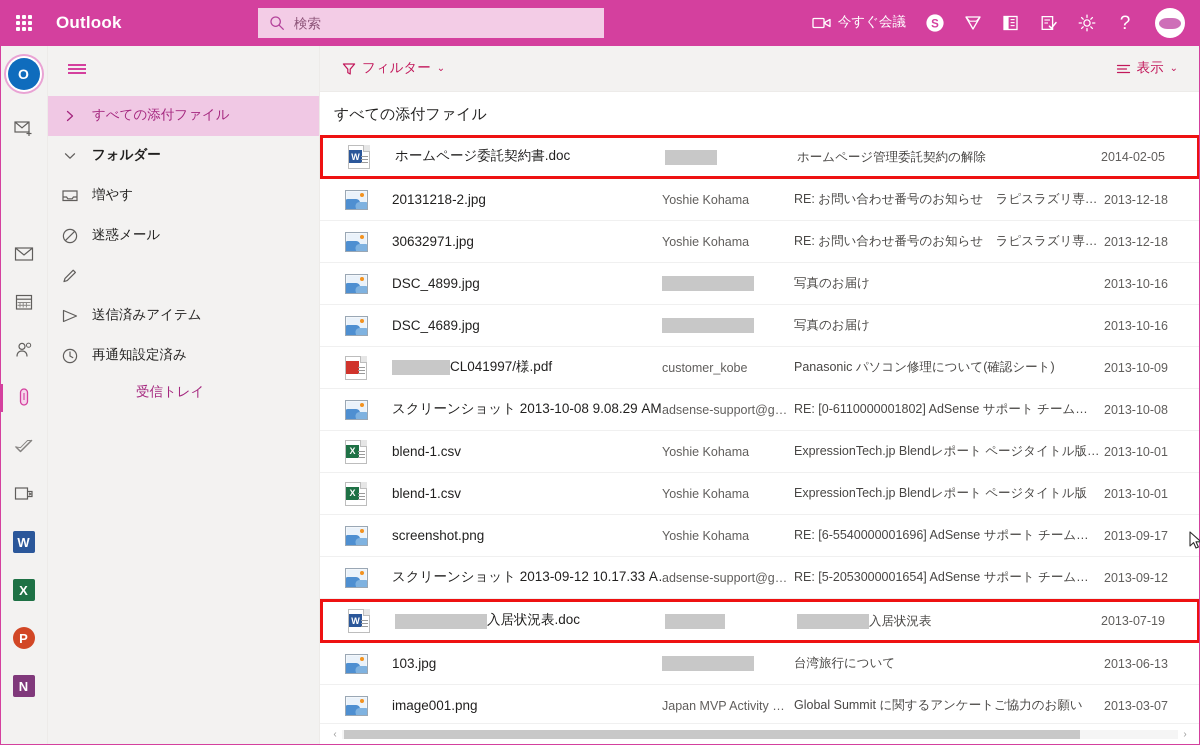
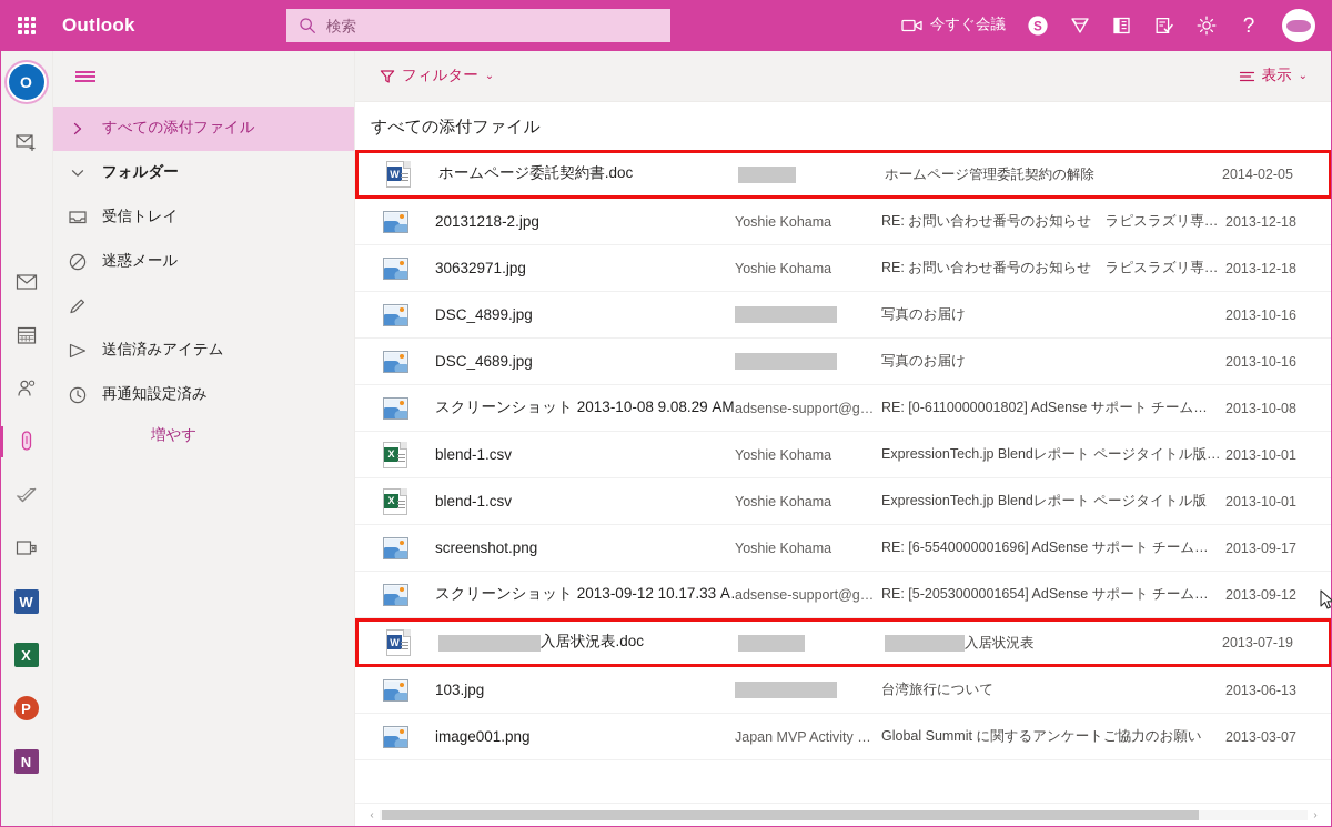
  Outlook
  検索
  今すぐ会議
  S
  ?
  O
  W
  X
  P
  N
  すべての添付ファイル
  フォルダー
- 増やす
+ 受信トレイ
  迷惑メール
  送信済みアイテム
  再通知設定済み
- 受信トレイ
+ 増やす
  フィルター
  ⌄
  表示
  ⌄
  すべての添付ファイル
  W
  ホームページ委託契約書.doc
  ホームページ管理委託契約の解除
  2014-02-05
  20131218-2.jpg
  Yoshie Kohama
  RE: お問い合わせ番号のお知らせ ラピスラズリ専…
  2013-12-18
  30632971.jpg
  Yoshie Kohama
  RE: お問い合わせ番号のお知らせ ラピスラズリ専…
  2013-12-18
  DSC_4899.jpg
  写真のお届け
  2013-10-16
  DSC_4689.jpg
  写真のお届け
  2013-10-16
- CL041997/様.pdf
- customer_kobe
- Panasonic パソコン修理について(確認シート)
- 2013-10-09
  スクリーンショット 2013-10-08 9.08.29 AM
  adsense-support@g…
  RE: [0-6110000001802] AdSense サポート チーム…
  2013-10-08
  X
  blend-1.csv
  Yoshie Kohama
  ExpressionTech.jp Blendレポート ページタイトル版…
  2013-10-01
  X
  blend-1.csv
  Yoshie Kohama
  ExpressionTech.jp Blendレポート ページタイトル版
  2013-10-01
  screenshot.png
  Yoshie Kohama
  RE: [6-5540000001696] AdSense サポート チーム…
  2013-09-17
  スクリーンショット 2013-09-12 10.17.33 A
  adsense-support@g…
  RE: [5-2053000001654] AdSense サポート チーム…
  2013-09-12
  W
  入居状況表.doc
  入居状況表
  2013-07-19
  103.jpg
  台湾旅行について
  2013-06-13
  image001.png
  Japan MVP Activity …
  Global Summit に関するアンケートご協力のお願い
  2013-03-07
  ‹
  ›
